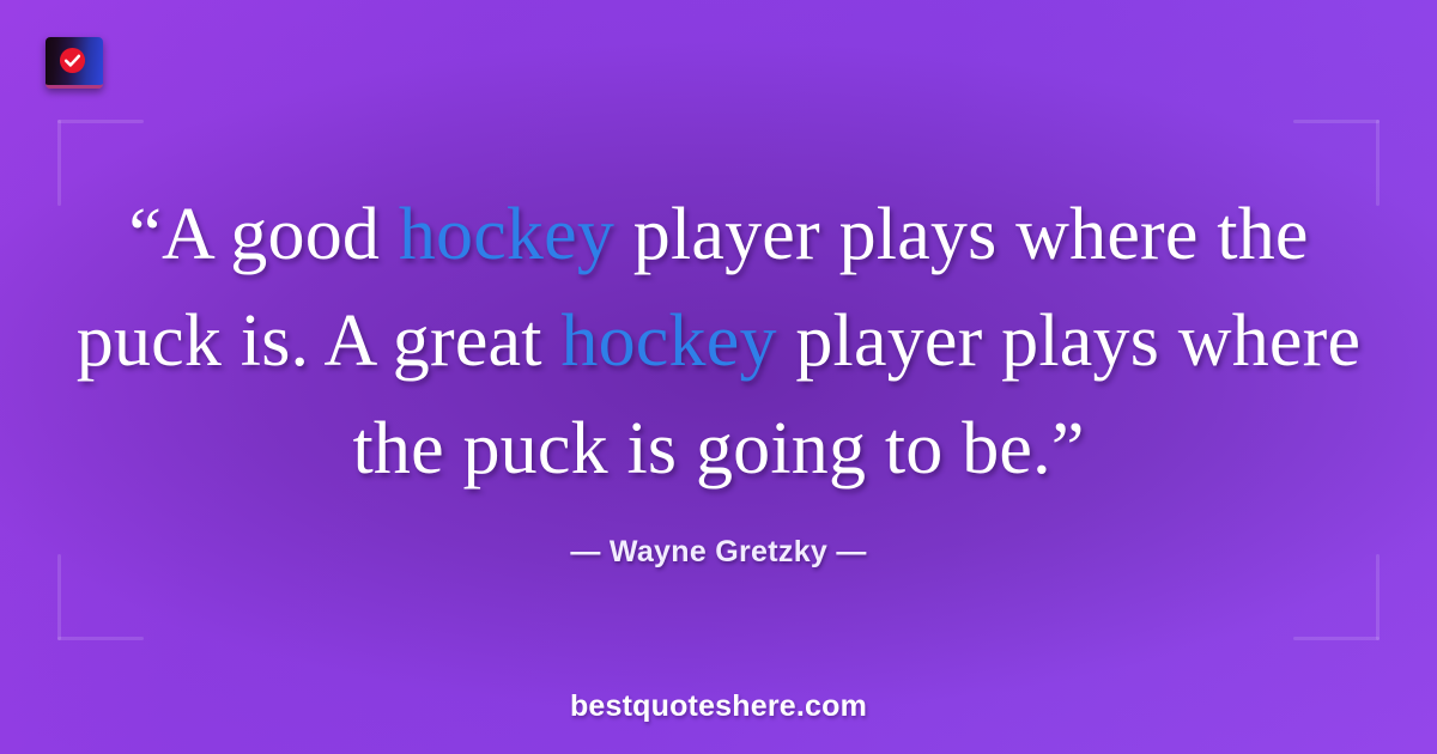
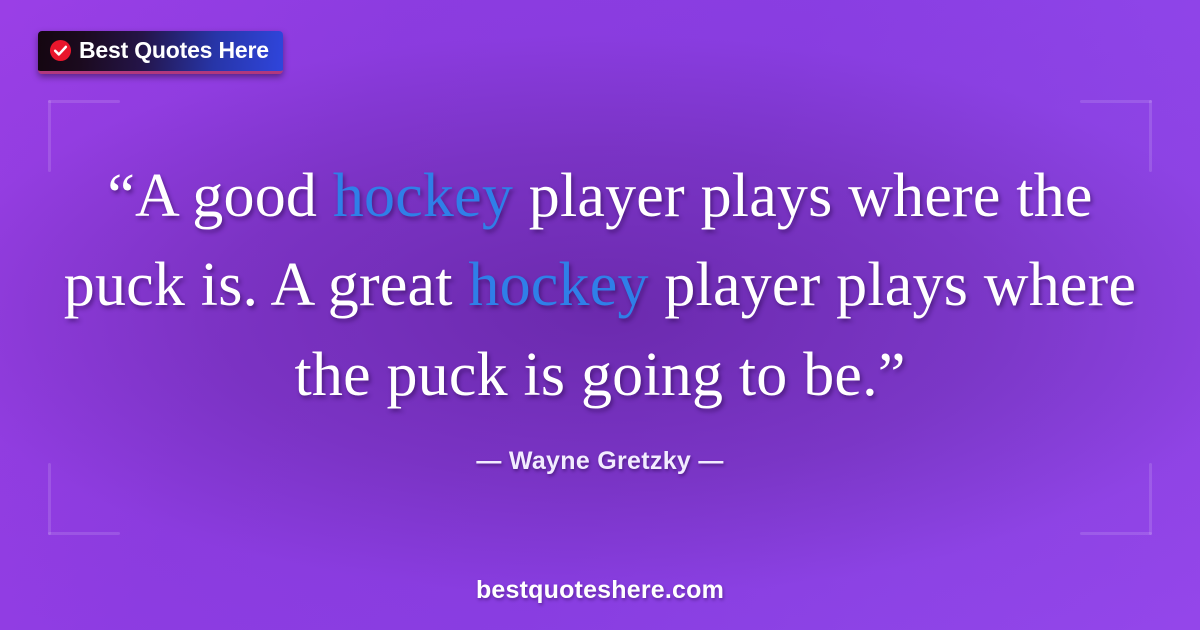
+ Best Quotes Here
  “A good hockey player plays where the puck is. A great hockey player plays where the puck is going to be.”
  — Wayne Gretzky —
  bestquoteshere.com
